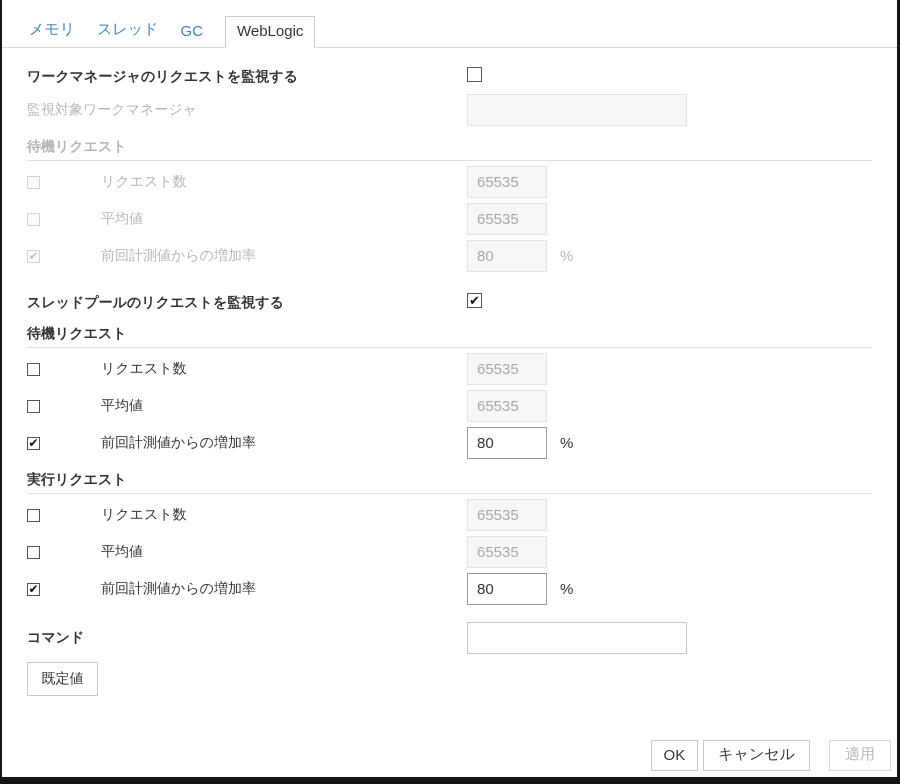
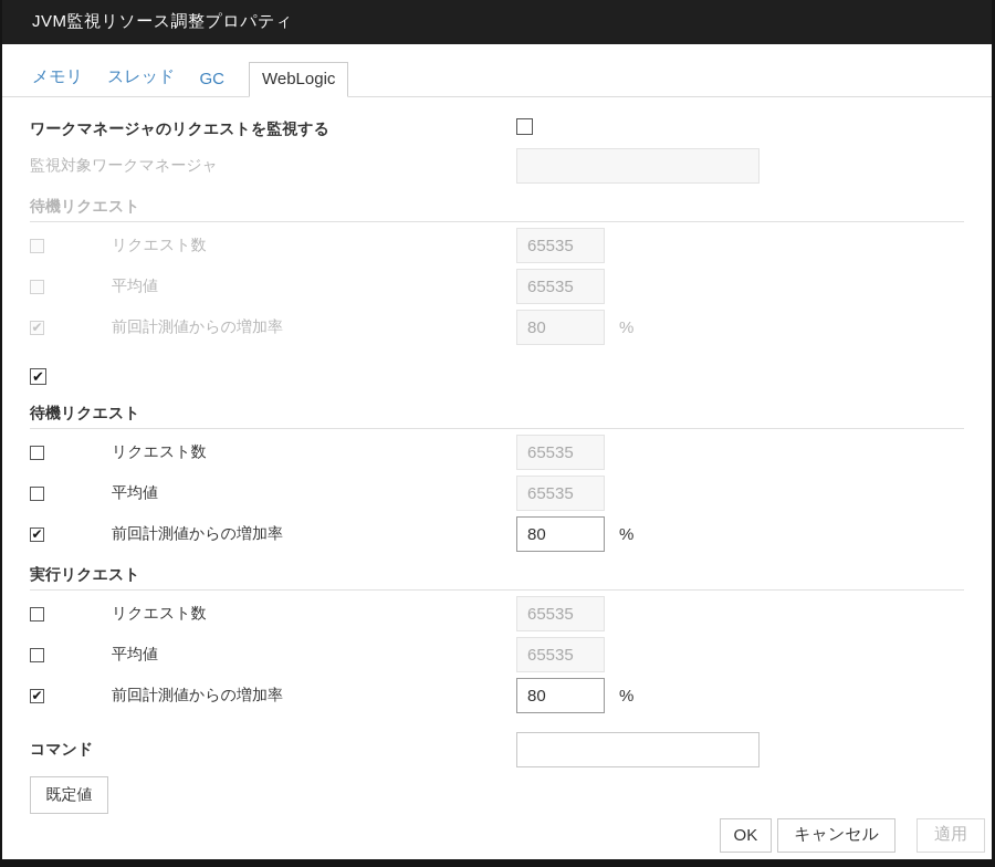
+ JVM監視リソース調整プロパティ
  メモリ
  スレッド
  GC
  WebLogic
  ワークマネージャのリクエストを監視する
  監視対象ワークマネージャ
  待機リクエスト
  リクエスト数
  65535
  平均値
  65535
  前回計測値からの増加率
  80 %
- スレッドプールのリクエストを監視する
  待機リクエスト
  リクエスト数
  65535
  平均値
  65535
  前回計測値からの増加率
  80 %
  実行リクエスト
  リクエスト数
  65535
  平均値
  65535
  前回計測値からの増加率
  80 %
  コマンド
  既定値
  OK
  キャンセル
  適用
